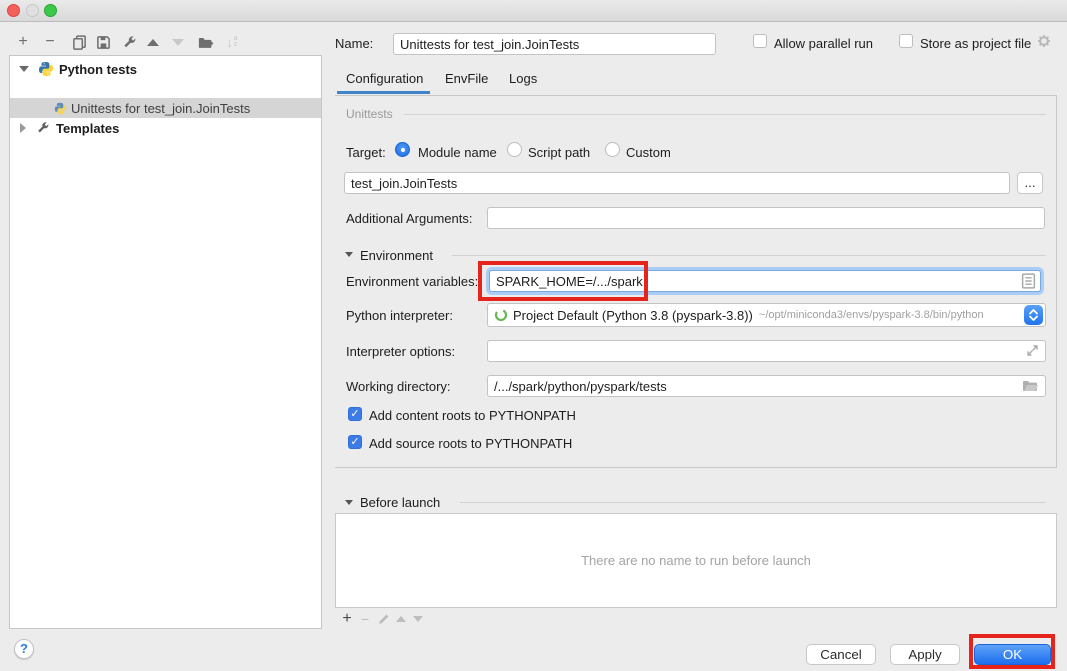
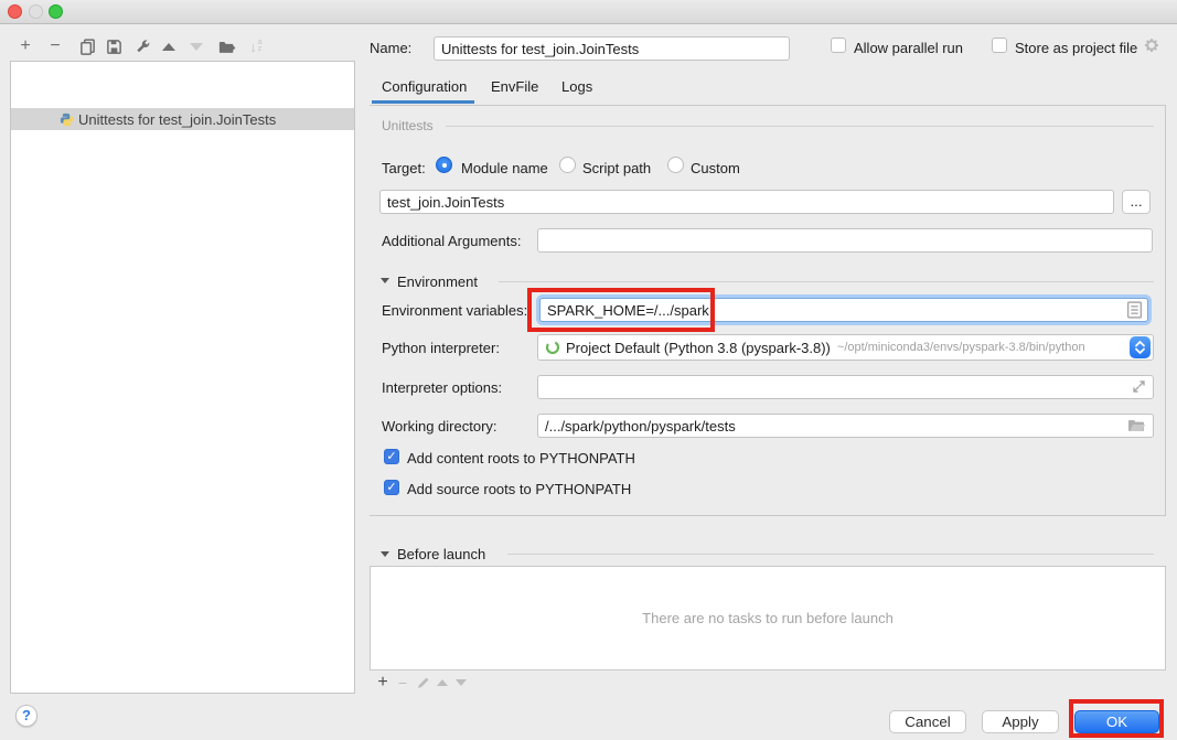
  +
  −
  ↓
- Python tests
  Unittests for test_join.JoinTests
- Templates
  Name:
  Unittests for test_join.JoinTests
  Allow parallel run
  Store as project file
  Configuration
  EnvFile
  Logs
  Unittests
  Target:
  Module name
  Script path
  Custom
  test_join.JoinTests
  ...
  Additional Arguments:
  Environment
  Environment variables:
  SPARK_HOME=/.../spark
  Python interpreter:
  Project Default (Python 3.8 (pyspark-3.8))
  ~/opt/miniconda3/envs/pyspark-3.8/bin/python
  Interpreter options:
  Working directory:
  /.../spark/python/pyspark/tests
  ✓
  Add content roots to PYTHONPATH
  ✓
  Add source roots to PYTHONPATH
  Before launch
- There are no name to run before launch
+ There are no tasks to run before launch
  +
  −
  ?
  Cancel
  Apply
  OK
